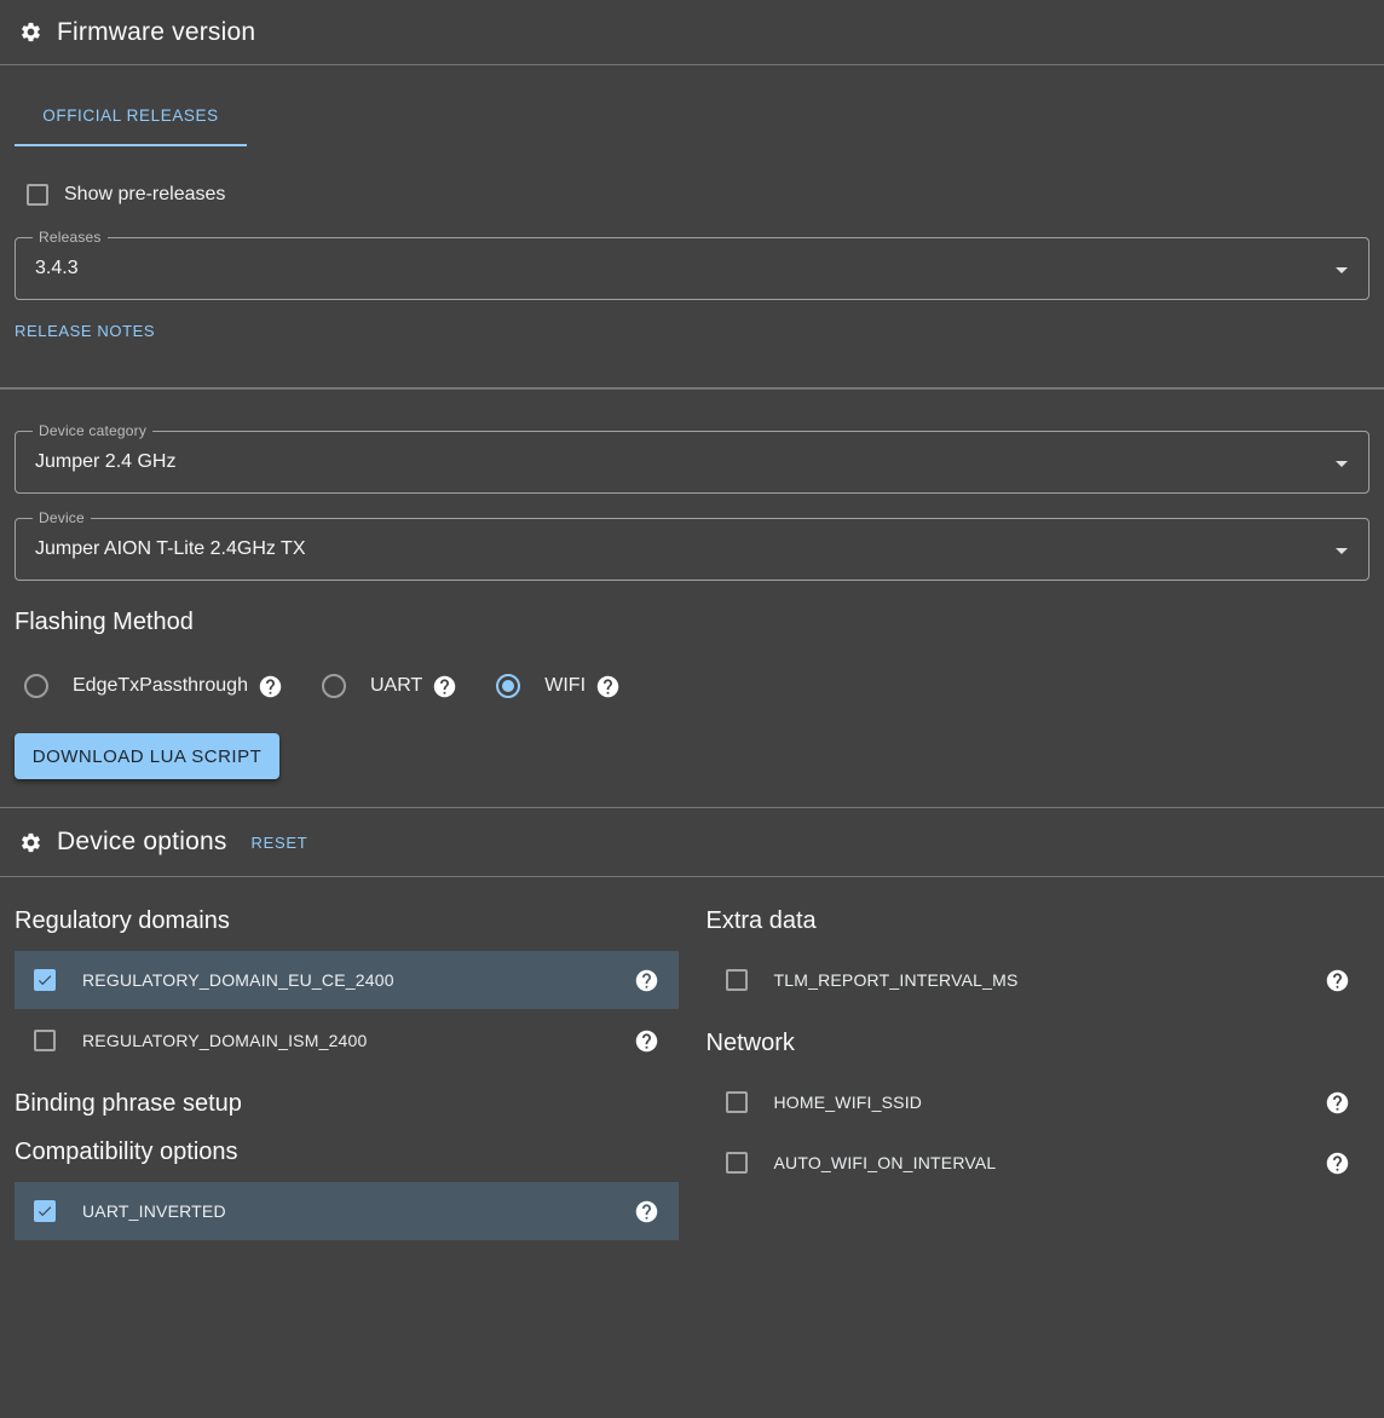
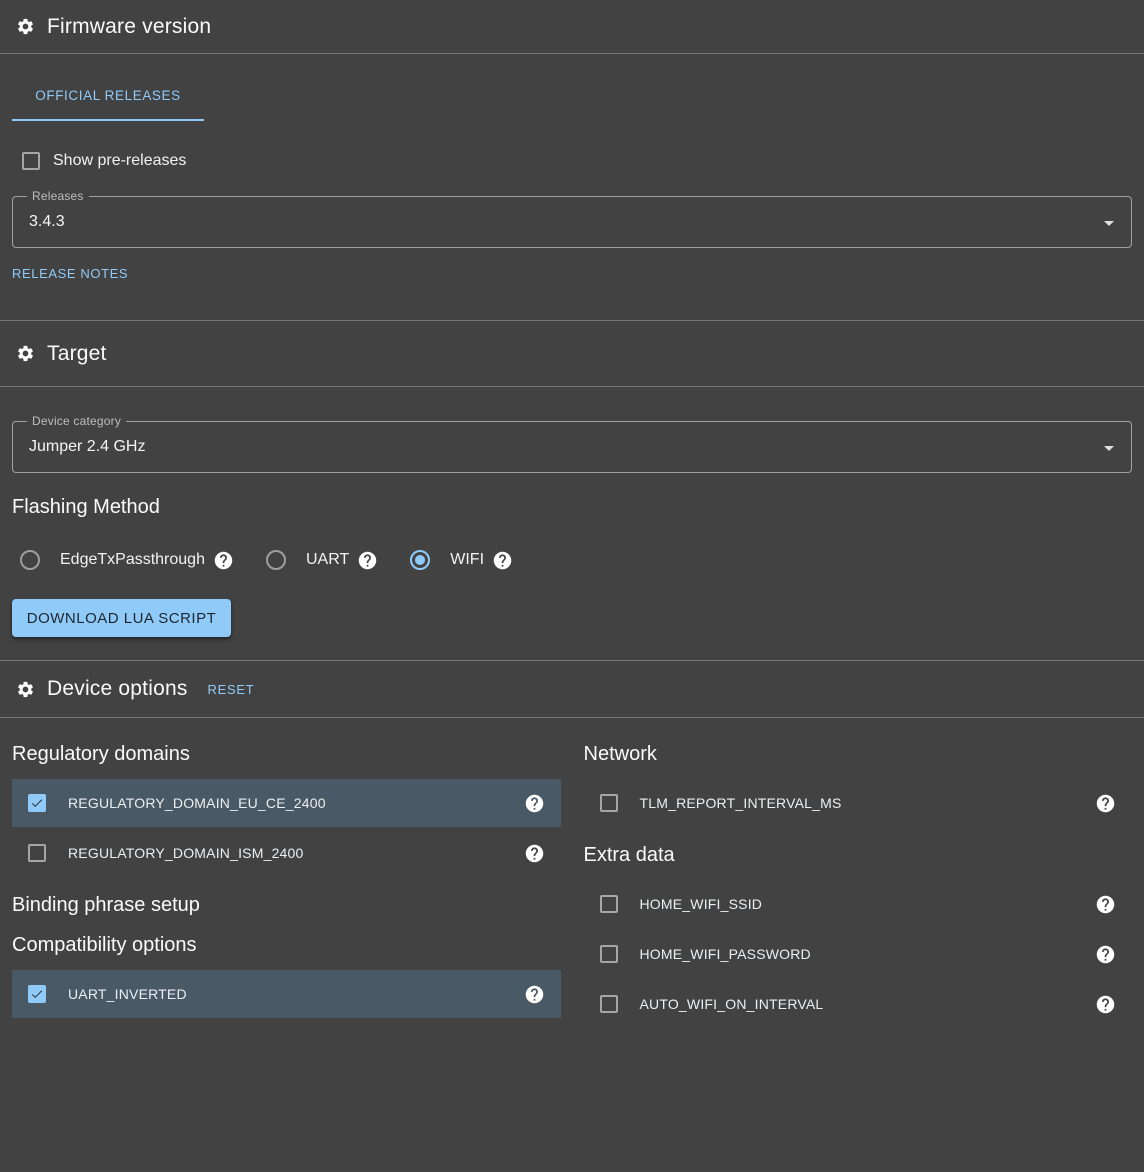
  Firmware version
  OFFICIAL RELEASES
  Show pre-releases
  Releases
  3.4.3
  RELEASE NOTES
+ Target
  Device category
  Jumper 2.4 GHz
- Device
- Jumper AION T-Lite 2.4GHz TX
  Flashing Method
  EdgeTxPassthrough
  UART
  WIFI
  DOWNLOAD LUA SCRIPT
  Device options
  RESET
  Regulatory domains
  REGULATORY_DOMAIN_EU_CE_2400
  REGULATORY_DOMAIN_ISM_2400
  Binding phrase setup
  Compatibility options
  UART_INVERTED
- Extra data
+ Network
  TLM_REPORT_INTERVAL_MS
- Network
+ Extra data
  HOME_WIFI_SSID
+ HOME_WIFI_PASSWORD
  AUTO_WIFI_ON_INTERVAL
